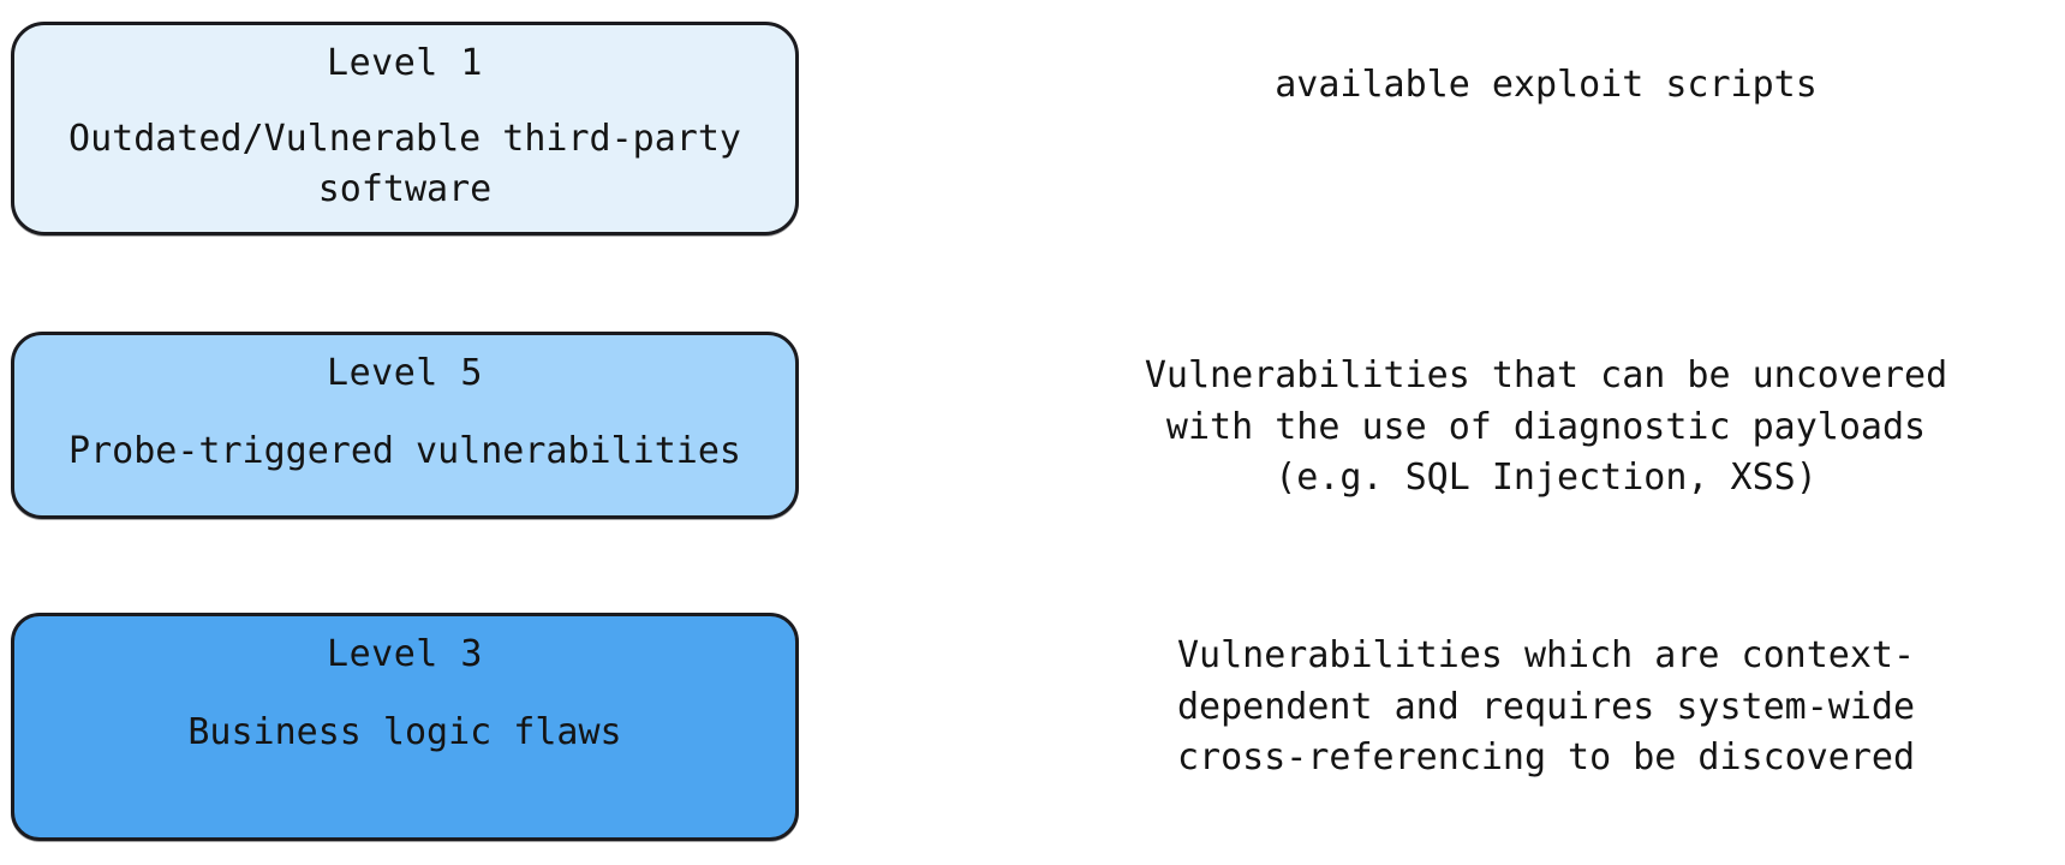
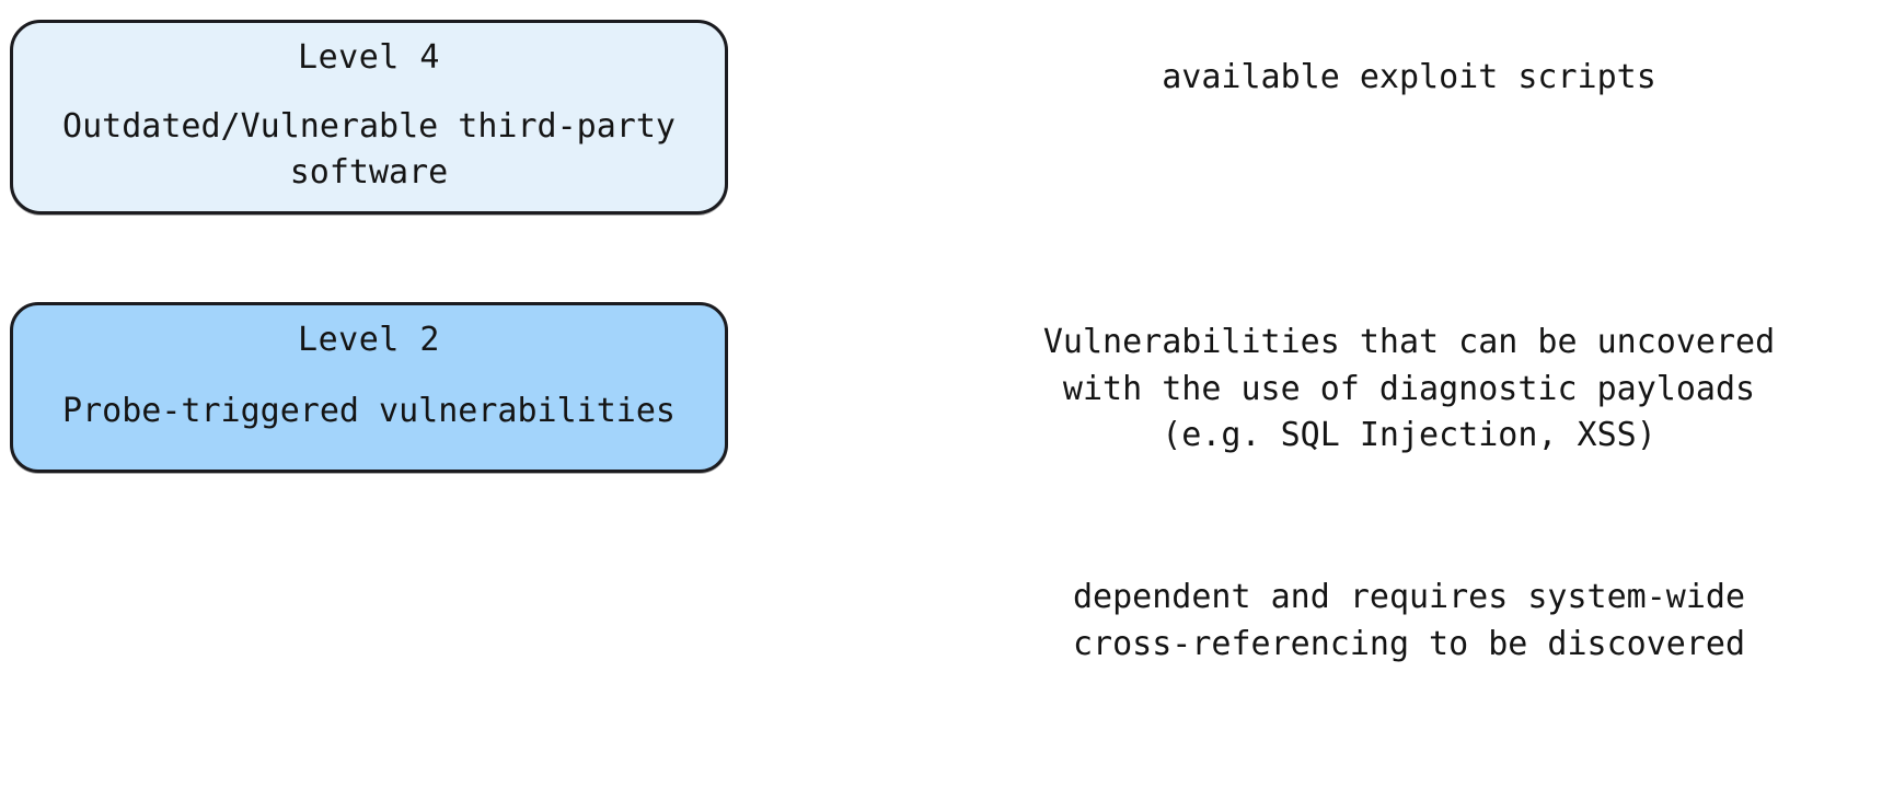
- Level 1
+ Level 4
  Outdated/Vulnerable third-party software
- Level 5
+ Level 2
  Probe-triggered vulnerabilities
- Level 3
- Business logic flaws
  available exploit scripts
  Vulnerabilities that can be uncovered
  with the use of diagnostic payloads
  (e.g. SQL Injection, XSS)
- Vulnerabilities which are context-
  dependent and requires system-wide
  cross-referencing to be discovered
